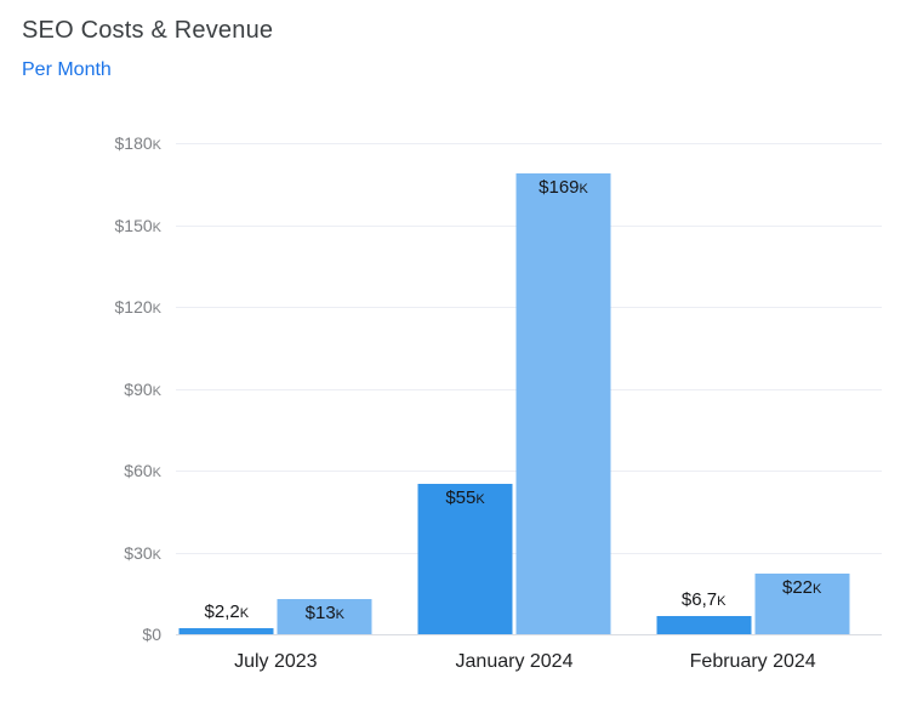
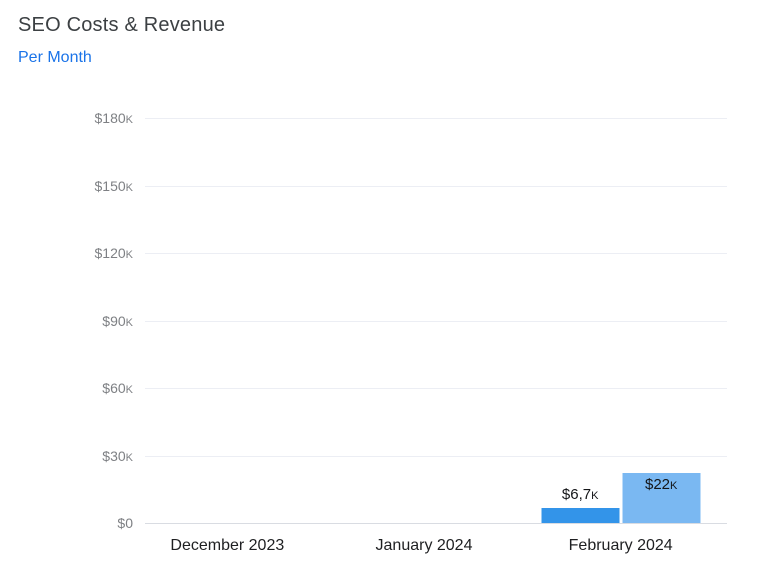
  SEO Costs & Revenue
  Per Month
  $0
  $30K
  $60K
  $90K
  $120K
  $150K
  $180K
- $2,2K
- $13K
- July 2023
+ December 2023
- $55K
- $169K
  January 2024
  $6,7K
  $22K
  February 2024
